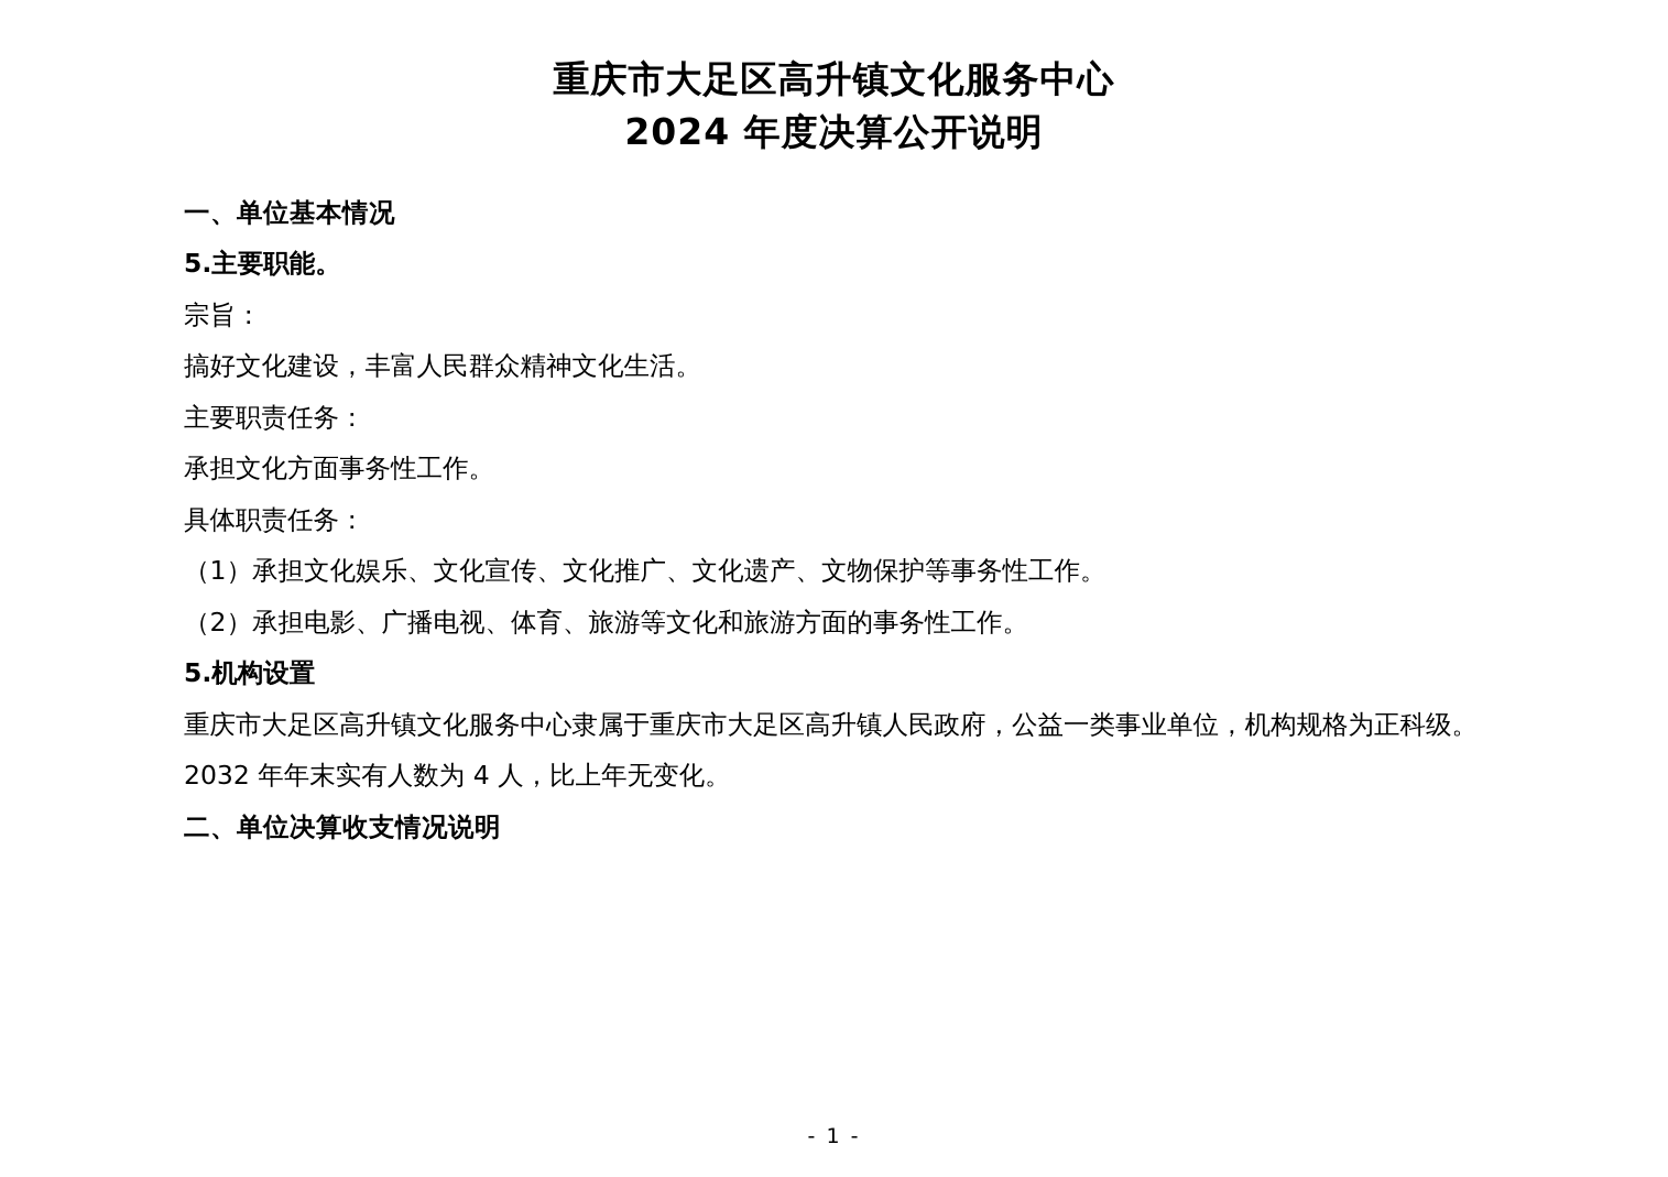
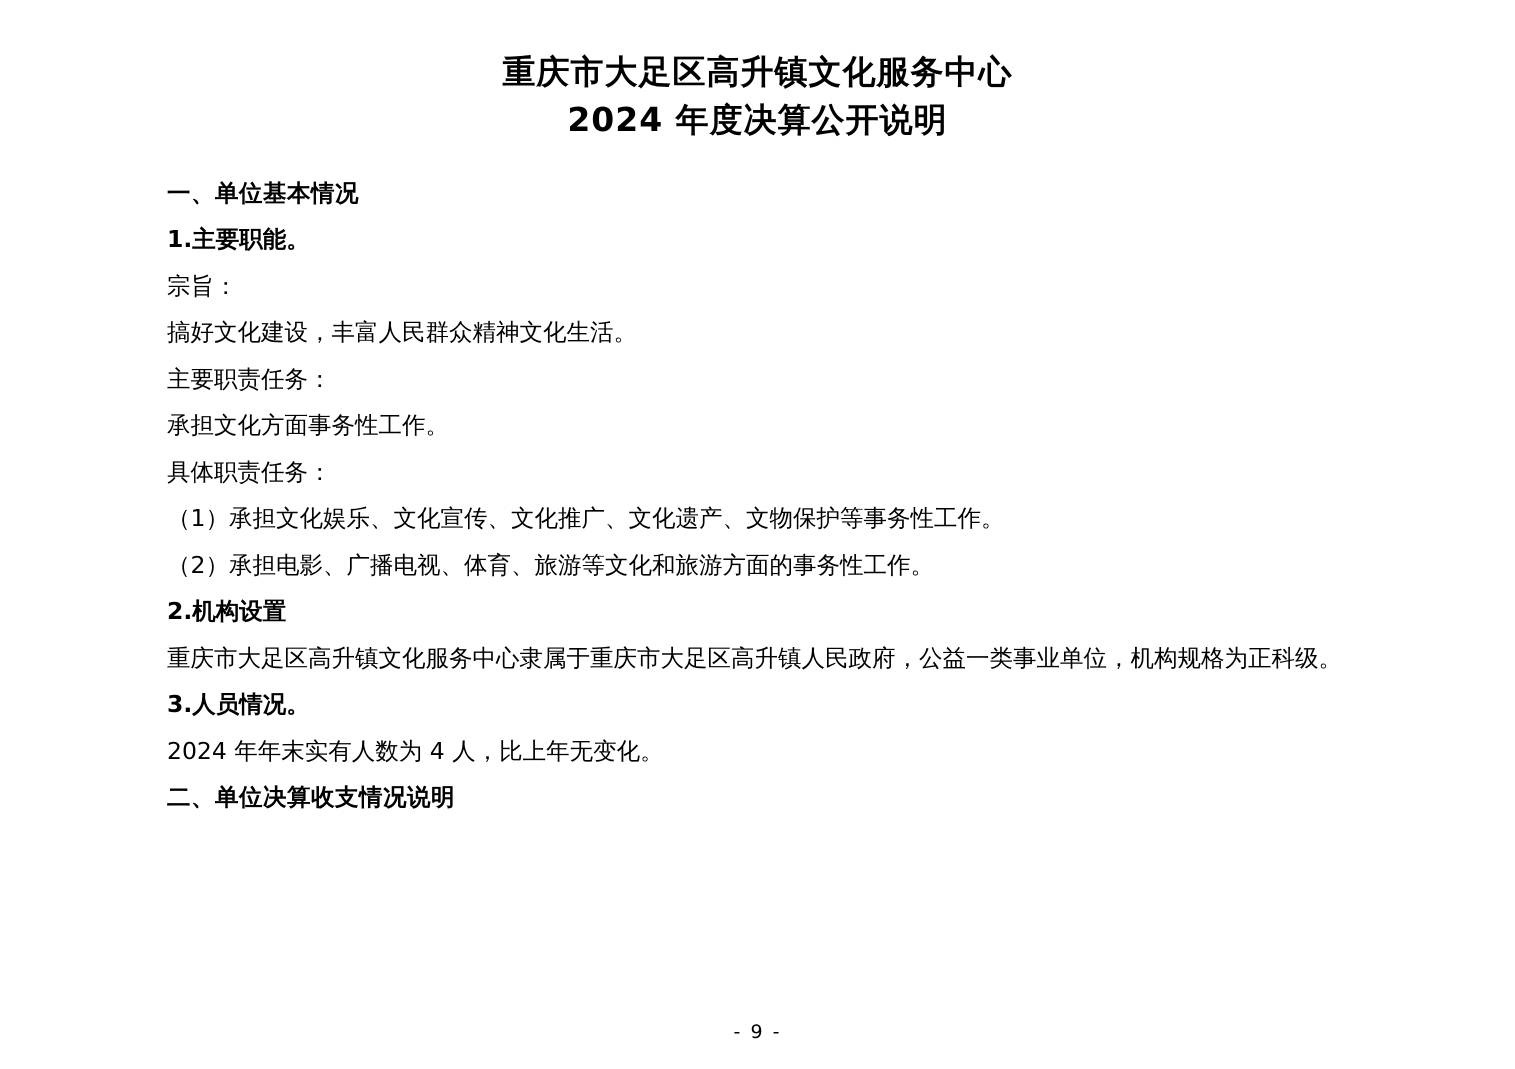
  重庆市大足区高升镇文化服务中心
  2024 年度决算公开说明
  一、单位基本情况
- 5.主要职能。
+ 1.主要职能。
  宗旨：
  搞好文化建设，丰富人民群众精神文化生活。
  主要职责任务：
  承担文化方面事务性工作。
  具体职责任务：
  （1）承担文化娱乐、文化宣传、文化推广、文化遗产、文物保护等事务性工作。
  （2）承担电影、广播电视、体育、旅游等文化和旅游方面的事务性工作。
- 5.机构设置
+ 2.机构设置
  重庆市大足区高升镇文化服务中心隶属于重庆市大足区高升镇人民政府，公益一类事业单位，机构规格为正科级。
+ 3.人员情况。
- 2032 年年末实有人数为 4 人，比上年无变化。
+ 2024 年年末实有人数为 4 人，比上年无变化。
  二、单位决算收支情况说明
- - 1 -
+ - 9 -
